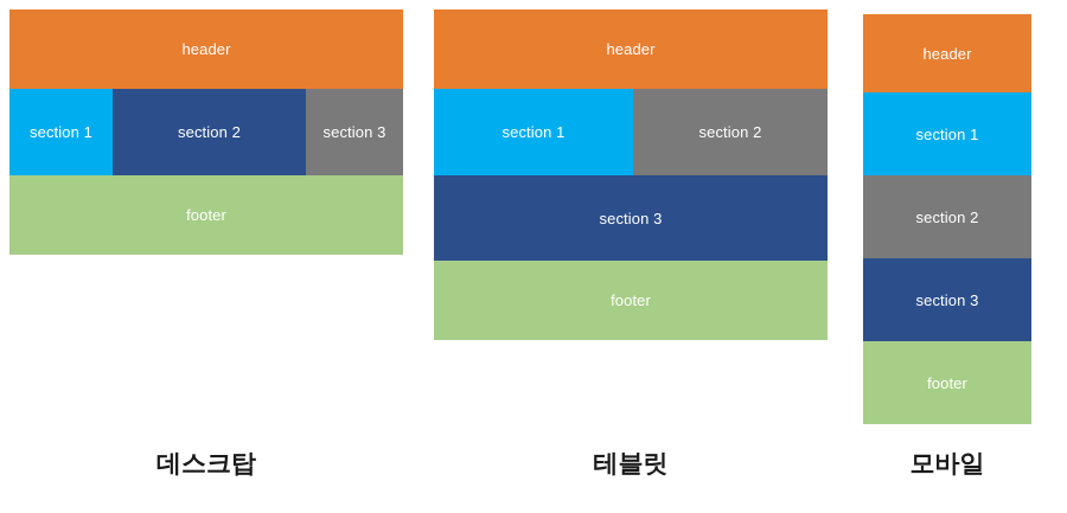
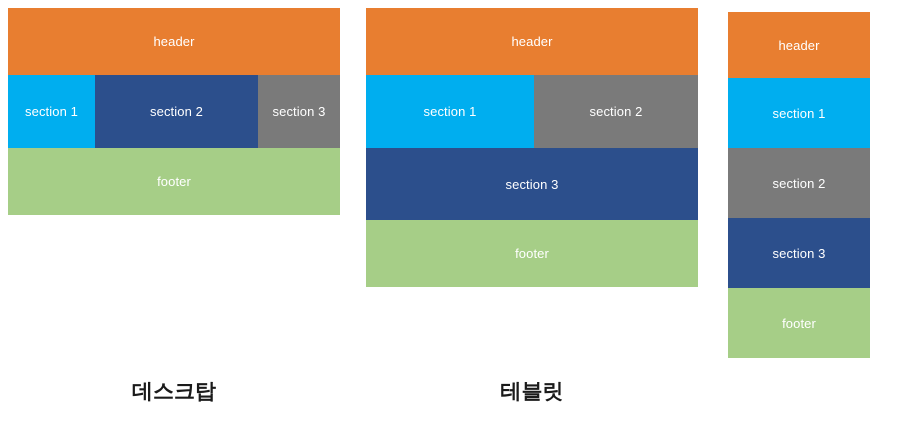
  header
  section 1
  section 2
  section 3
  footer
  header
  section 1
  section 2
  section 3
  footer
  header
  section 1
  section 2
  section 3
  footer
  데스크탑
  테블릿
- 모바일
